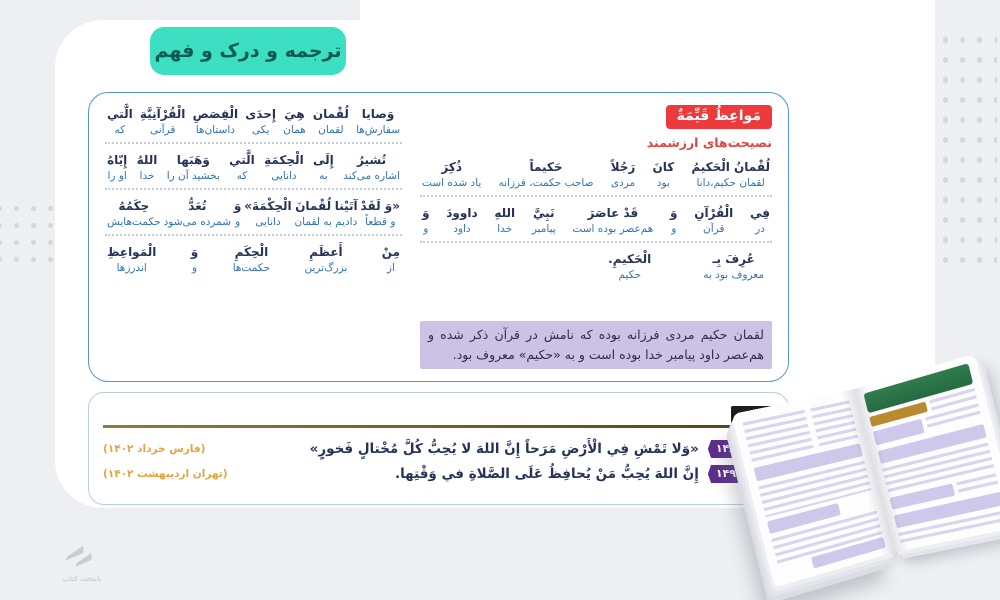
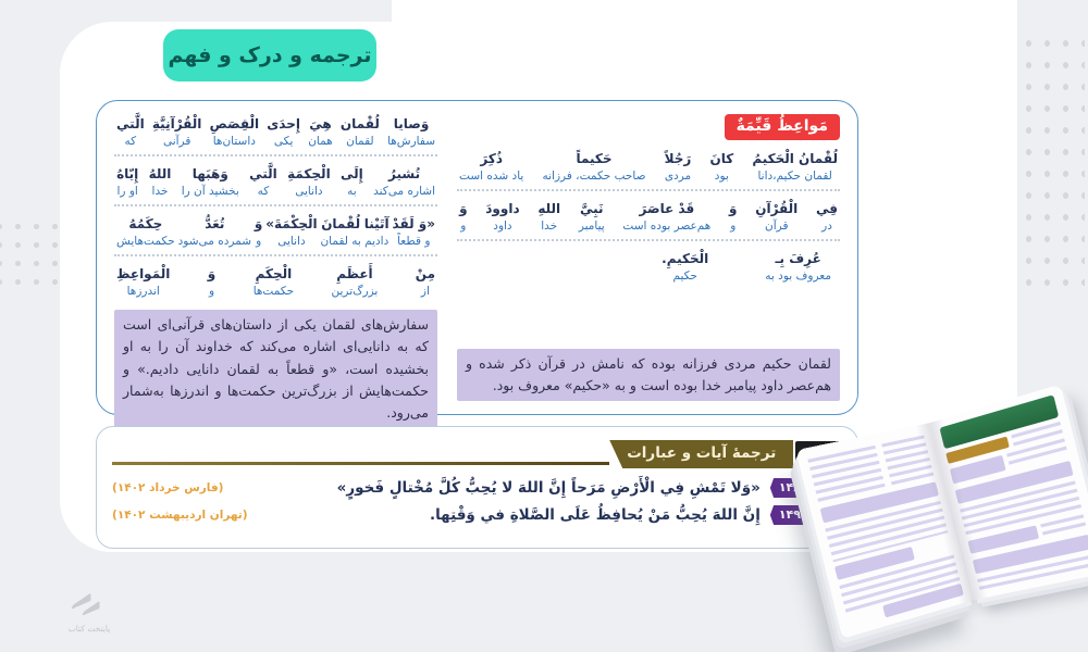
  ترجمه و درک و فهم
  مَواعِظُ قَيِّمَةٌ
- نصیحت‌های ارزشمند
  لُقْمانُ الْحَكيمُ
  لقمان حکیم،دانا
  كانَ
  بود
  رَجُلاً
  مردی
  حَكيماً
  صاحب حکمت، فرزانه
  ذُكِرَ
  یاد شده است
  فِي
  در
  الْقُرْآنِ
  قرآن
  وَ
  و
  قَدْ عاصَرَ
  هم‌عصر بوده است
  نَبِيَّ
  پیامبر
  اللهِ
  خدا
  داوودَ
  داود
  وَ
  و
  عُرِفَ بِـ
  معروف بود به
  الْحَكيمِ.
  حکیم
  لقمان حکیم مردی فرزانه بوده که نامش در قرآن ذکر شده و هم‌عصر داود پیامبر خدا بوده است و به «حکیم» معروف بود.
  وَصايا
  سفارش‌ها
  لُقْمان
  لقمان
  هِيَ
  همان
  إِحدَى
  یکی
  الْقِصَصِ
  داستان‌ها
  الْقُرْآنِيَّةِ
  قرآنی
  الَّتي
  که
  تُشيرُ
  اشاره می‌کند
  إِلَى
  به
  الْحِكمَةِ
  دانایی
  الَّتي
  که
  وَهَبَها
  بخشید آن را
  اللهُ
  خدا
  إِيّاهُ
  او را
  «وَ لَقَدْ
  و قطعاً
  آتَيْنا
  دادیم
  لُقْمانَ
  به لقمان
  الْحِكْمَةَ»
  دانایی
  وَ
  و
  تُعَدُّ
  شمرده می‌شود
  حِكَمُهُ
  حکمت‌هایش
  مِنْ
  از
  أَعظَمِ
  بزرگ‌ترین
  الْحِكَمِ
  حکمت‌ها
  وَ
  و
  الْمَواعِظِ
  اندرزها
+ سفارشهای لقمان یکی از داستان‌های قرآنی‌ای است که به دانایی‌ای اشاره می‌کند که خداوند آن را به او بخشیده است، «و قطعاً به لقمان دانایی دادیم.» و حکمت‌هایش از بزرگ‌ترین حکمت‌ها و اندرزها به‌شمار می‌رود.
+ ترجمهٔ آیات و عبارات
  ۱۴۸
  «وَلا تَمْشِ فِي الْأَرْضِ مَرَحاً إِنَّ اللهَ لا يُحِبُّ كُلَّ مُخْتالٍ فَخورٍ»
  (فارس خرداد ۱۴۰۲)
  ۱۴۹
  إِنَّ اللهَ يُحِبُّ مَنْ يُحافِظُ عَلَى الصَّلاةِ في وَقْتِها.
  (تهران اردیبهشت ۱۴۰۲)
  پایتخت کتاب
